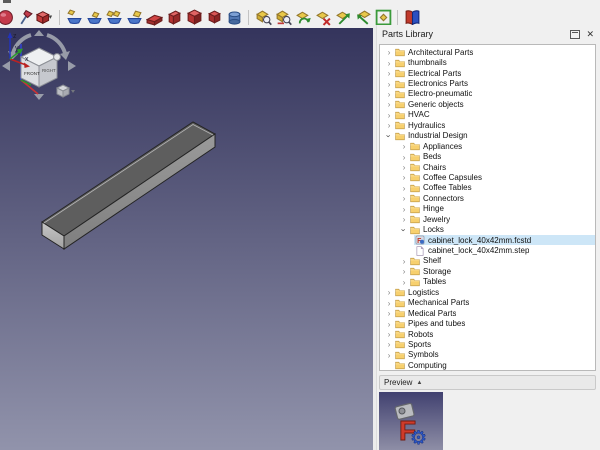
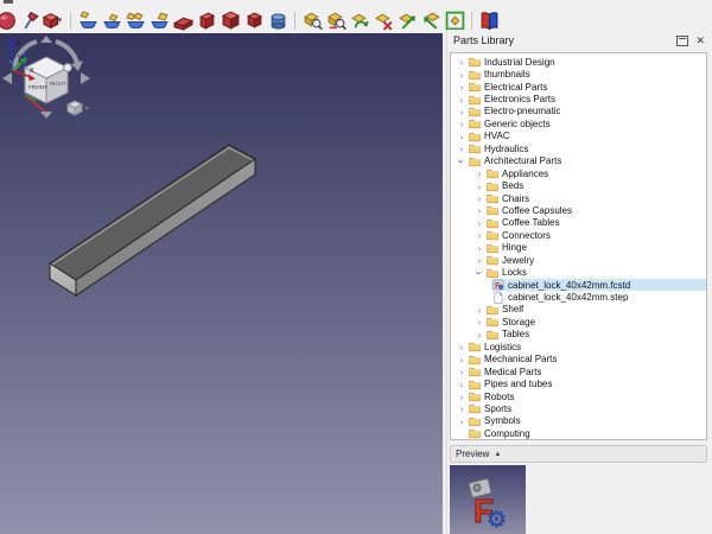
  Parts Library
  ✕
  ›
- Architectural Parts
+ Industrial Design
  ›
  thumbnails
  ›
  Electrical Parts
  ›
  Electronics Parts
  ›
  Electro-pneumatic
  ›
  Generic objects
  ›
  HVAC
  ›
  Hydraulics
- Industrial Design
+ Architectural Parts
  ›
  Appliances
  ›
  Beds
  ›
  Chairs
  ›
  Coffee Capsules
  ›
  Coffee Tables
  ›
  Connectors
  ›
  Hinge
  ›
  Jewelry
  Locks
  cabinet_lock_40x42mm.fcstd
  cabinet_lock_40x42mm.step
  ›
  Shelf
  ›
  Storage
  ›
  Tables
  ›
  Logistics
  ›
  Mechanical Parts
  ›
  Medical Parts
  ›
  Pipes and tubes
  ›
  Robots
  ›
  Sports
  ›
  Symbols
  Computing
  Preview
  F
  ⚙
